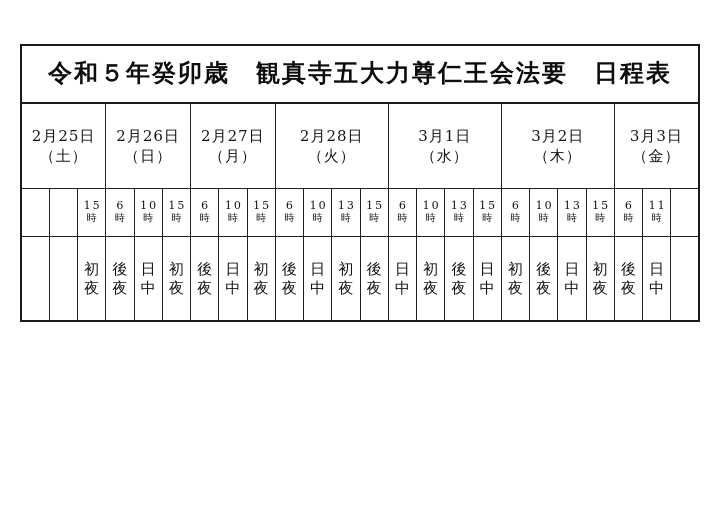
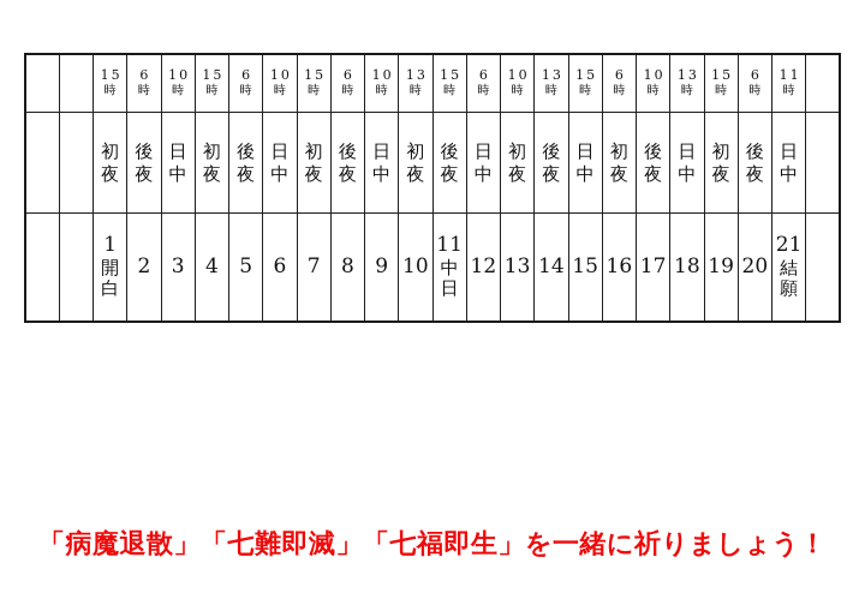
- 令和５年癸卯歳 観真寺五大力尊仁王会法要 日程表
- 2月25日（土）	2月26日（日）	2月27日（月）	2月28日（火）	3月1日（水）	3月2日（木）	3月3日（金）
  		15時	6時	10時	15時	6時	10時	15時	6時	10時	13時	15時	6時	10時	13時	15時	6時	10時	13時	15時	6時	11時
  		初夜	後夜	日中	初夜	後夜	日中	初夜	後夜	日中	初夜	後夜	日中	初夜	後夜	日中	初夜	後夜	日中	初夜	後夜	日中
+ 		1開白	2	3	4	5	6	7	8	9	10	11中日	12	13	14	15	16	17	18	19	20	21結願
+ 「病魔退散」「七難即滅」「七福即生」を一緒に祈りましょう！
